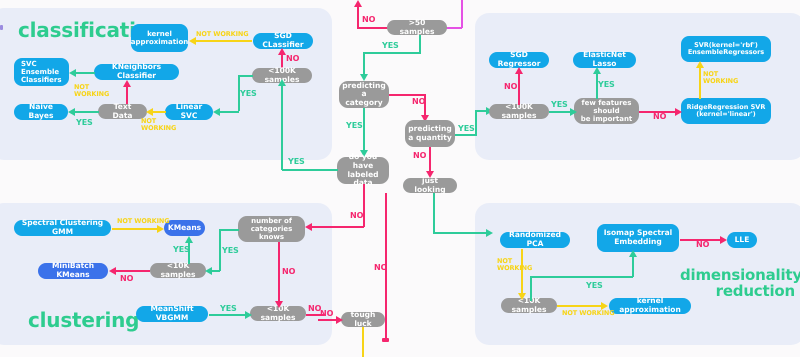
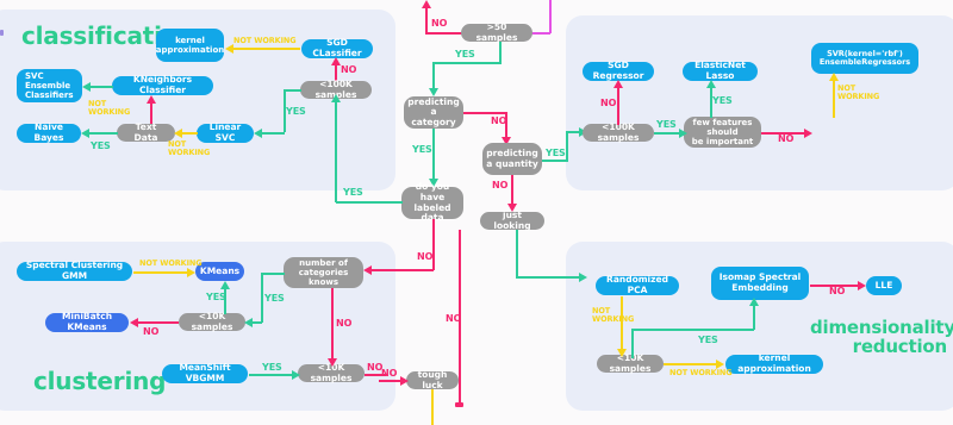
  classificat
  clustering
  dimensionality
  reduction
  NO
  >50 samples
  YES
  predicting
  a category
  NO
  YES
  predicting
  a quantity
  do you have
  labeled data
  YES
  NO
  just looking
  NO
  NO
  tough luck
  SGD CLassifier
  kernel
  approximation
  NOT WORKING
  NO
  <100K samples
  KNeighbors Classifier
  SVC Ensemble
  Classifiers
  NOT
  WORKING
  Text Data
  Naive Bayes
  YES
  Linear SVC
  NOT
  WORKING
  YES
  YES
  SGD Regressor
  ElasticNet Lasso
  SVR(kernel='rbf')
  EnsembleRegressors
  <100K samples
  few features should
  be important
- RidgeRegression SVR
- (kernel='linear')
  NO
  YES
  YES
  NO
  NOT
  WORKING
  Spectral Clustering GMM
  KMeans
  number of
  categories knows
  <10K samples
  MiniBatch KMeans
  MeanShift VBGMM
  <10K samples
  NOT WORKING
  YES
  YES
  NO
  NO
  YES
  NO
  Randomized PCA
  Isomap Spectral
  Embedding
  LLE
  <1K samples
  kernel approximation
  NO
  NOT
  WORKING
  YES
  NOT WORKING
